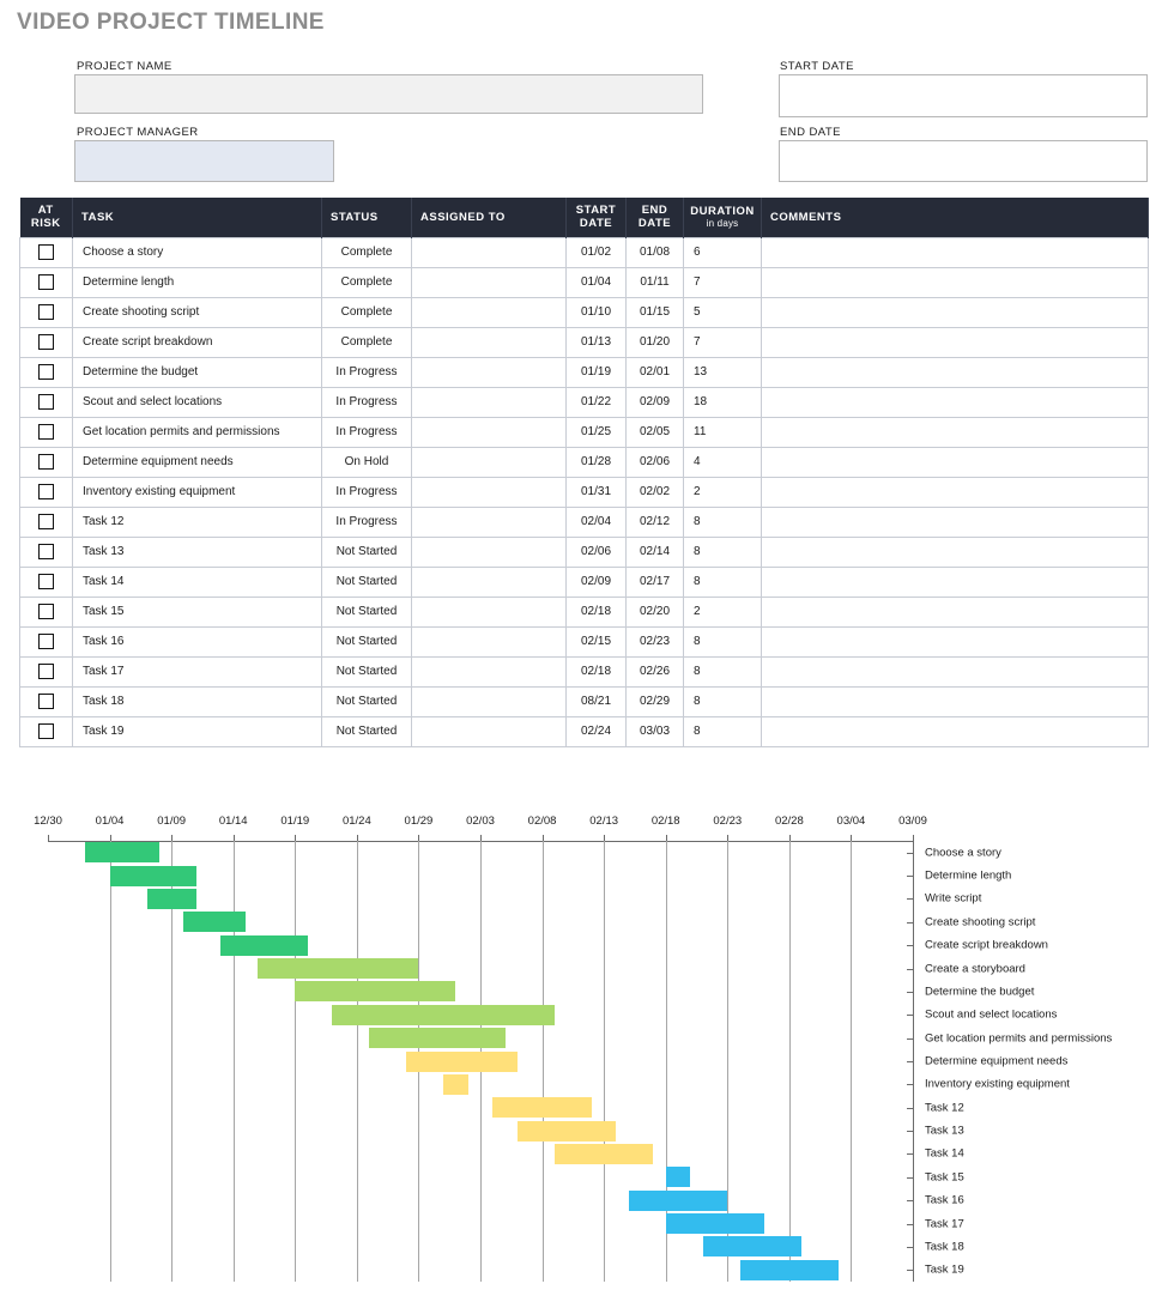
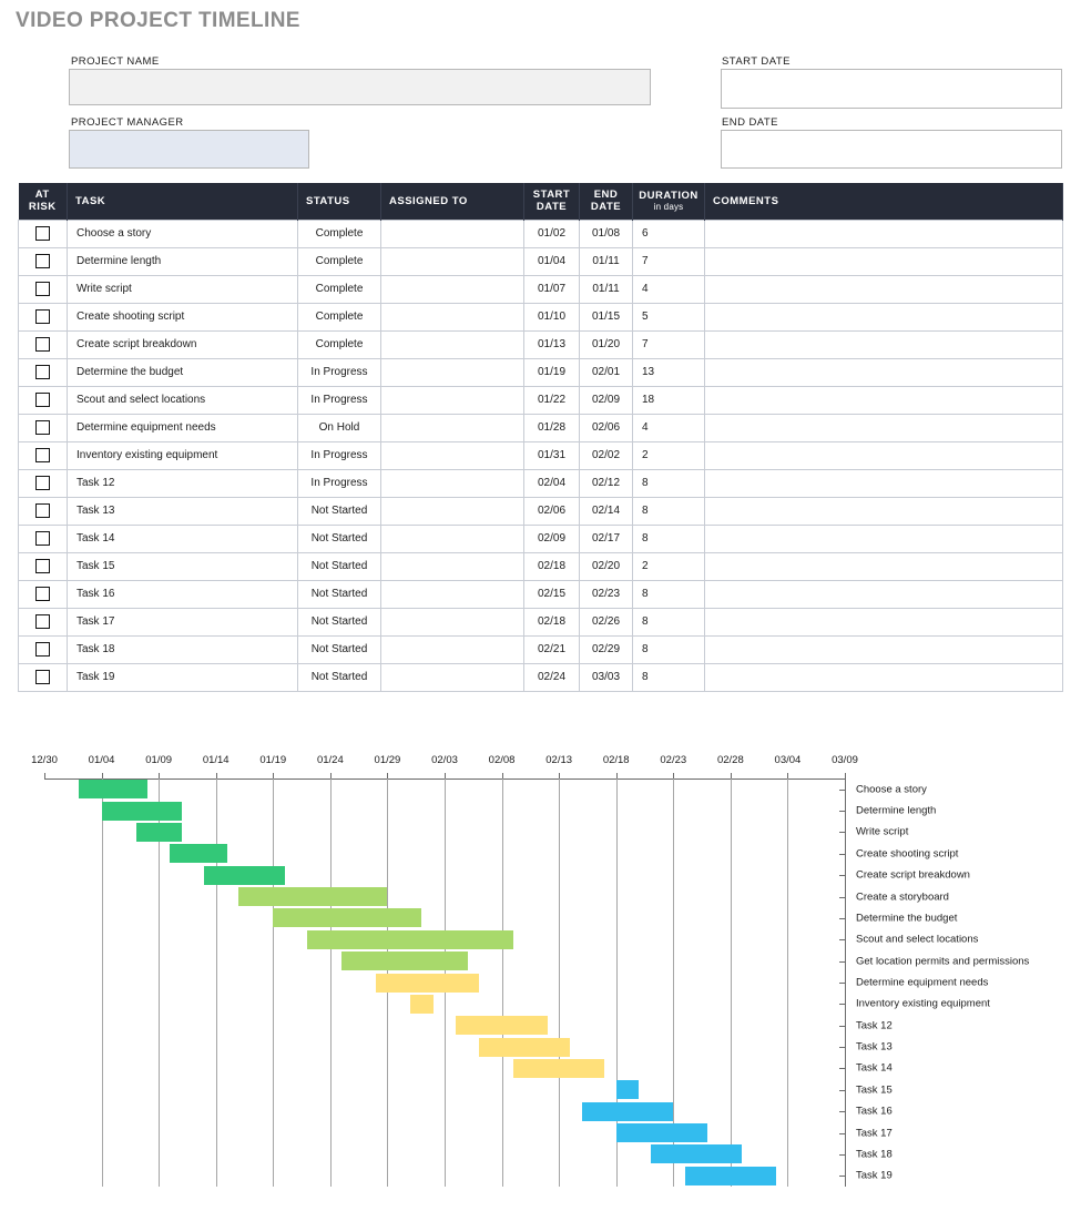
  VIDEO PROJECT TIMELINE
  PROJECT NAME
  PROJECT MANAGER
  START DATE
  END DATE
  AT RISK	TASK	STATUS	ASSIGNED TO	START DATE	END DATE	DURATION in days	COMMENTS
  	Choose a story	Complete		01/02	01/08	6
  	Determine length	Complete		01/04	01/11	7
+ 	Write script	Complete		01/07	01/11	4
  	Create shooting script	Complete		01/10	01/15	5
  	Create script breakdown	Complete		01/13	01/20	7
  	Determine the budget	In Progress		01/19	02/01	13
  	Scout and select locations	In Progress		01/22	02/09	18
- 	Get location permits and permissions	In Progress		01/25	02/05	11
  	Determine equipment needs	On Hold		01/28	02/06	4
  	Inventory existing equipment	In Progress		01/31	02/02	2
  	Task 12	In Progress		02/04	02/12	8
  	Task 13	Not Started		02/06	02/14	8
  	Task 14	Not Started		02/09	02/17	8
  	Task 15	Not Started		02/18	02/20	2
  	Task 16	Not Started		02/15	02/23	8
  	Task 17	Not Started		02/18	02/26	8
- 	Task 18	Not Started		08/21	02/29	8
+ 	Task 18	Not Started		02/21	02/29	8
  	Task 19	Not Started		02/24	03/03	8
  12/30
  01/04
  01/09
  01/14
  01/19
  01/24
  01/29
  02/03
  02/08
  02/13
  02/18
  02/23
  02/28
  03/04
  03/09
  Choose a story
  Determine length
  Write script
  Create shooting script
  Create script breakdown
  Create a storyboard
  Determine the budget
  Scout and select locations
  Get location permits and permissions
  Determine equipment needs
  Inventory existing equipment
  Task 12
  Task 13
  Task 14
  Task 15
  Task 16
  Task 17
  Task 18
  Task 19
